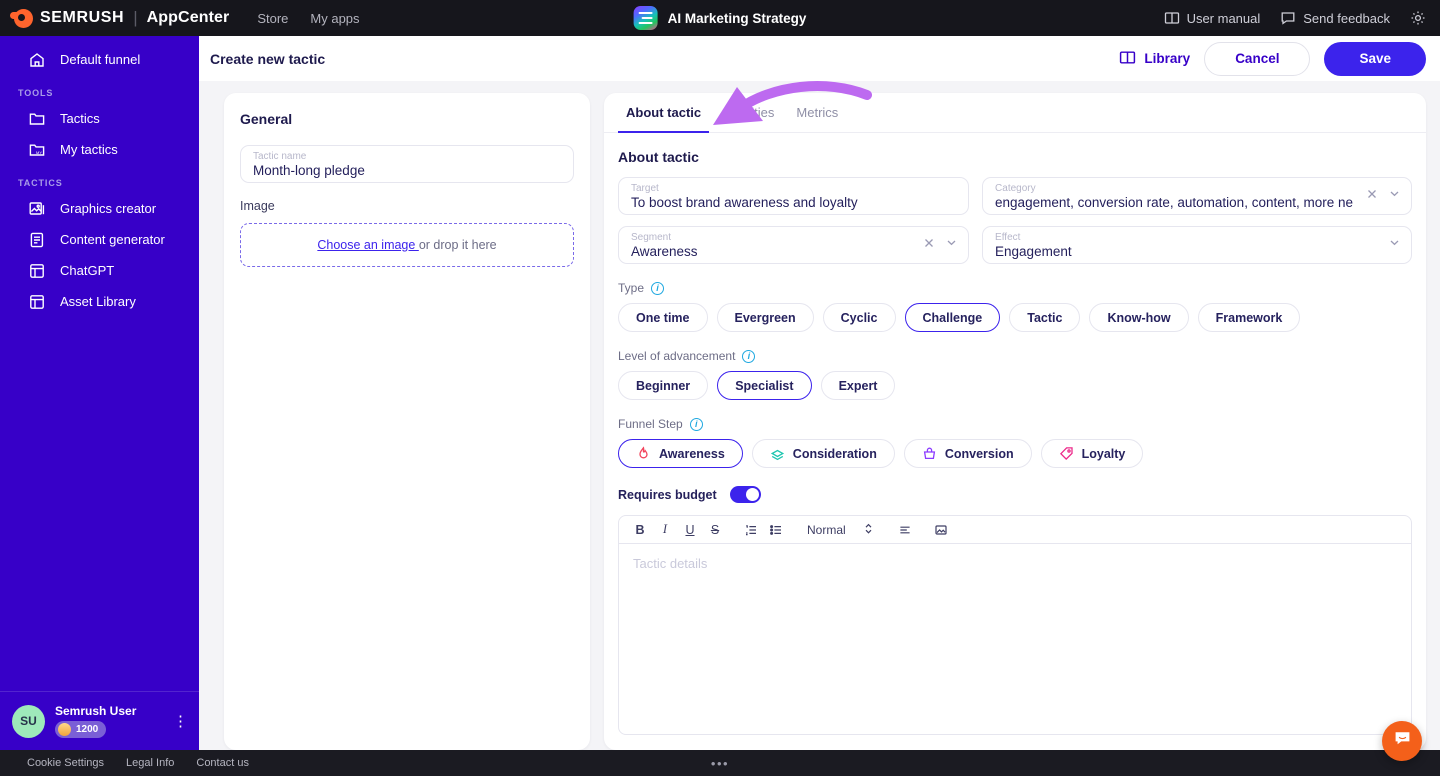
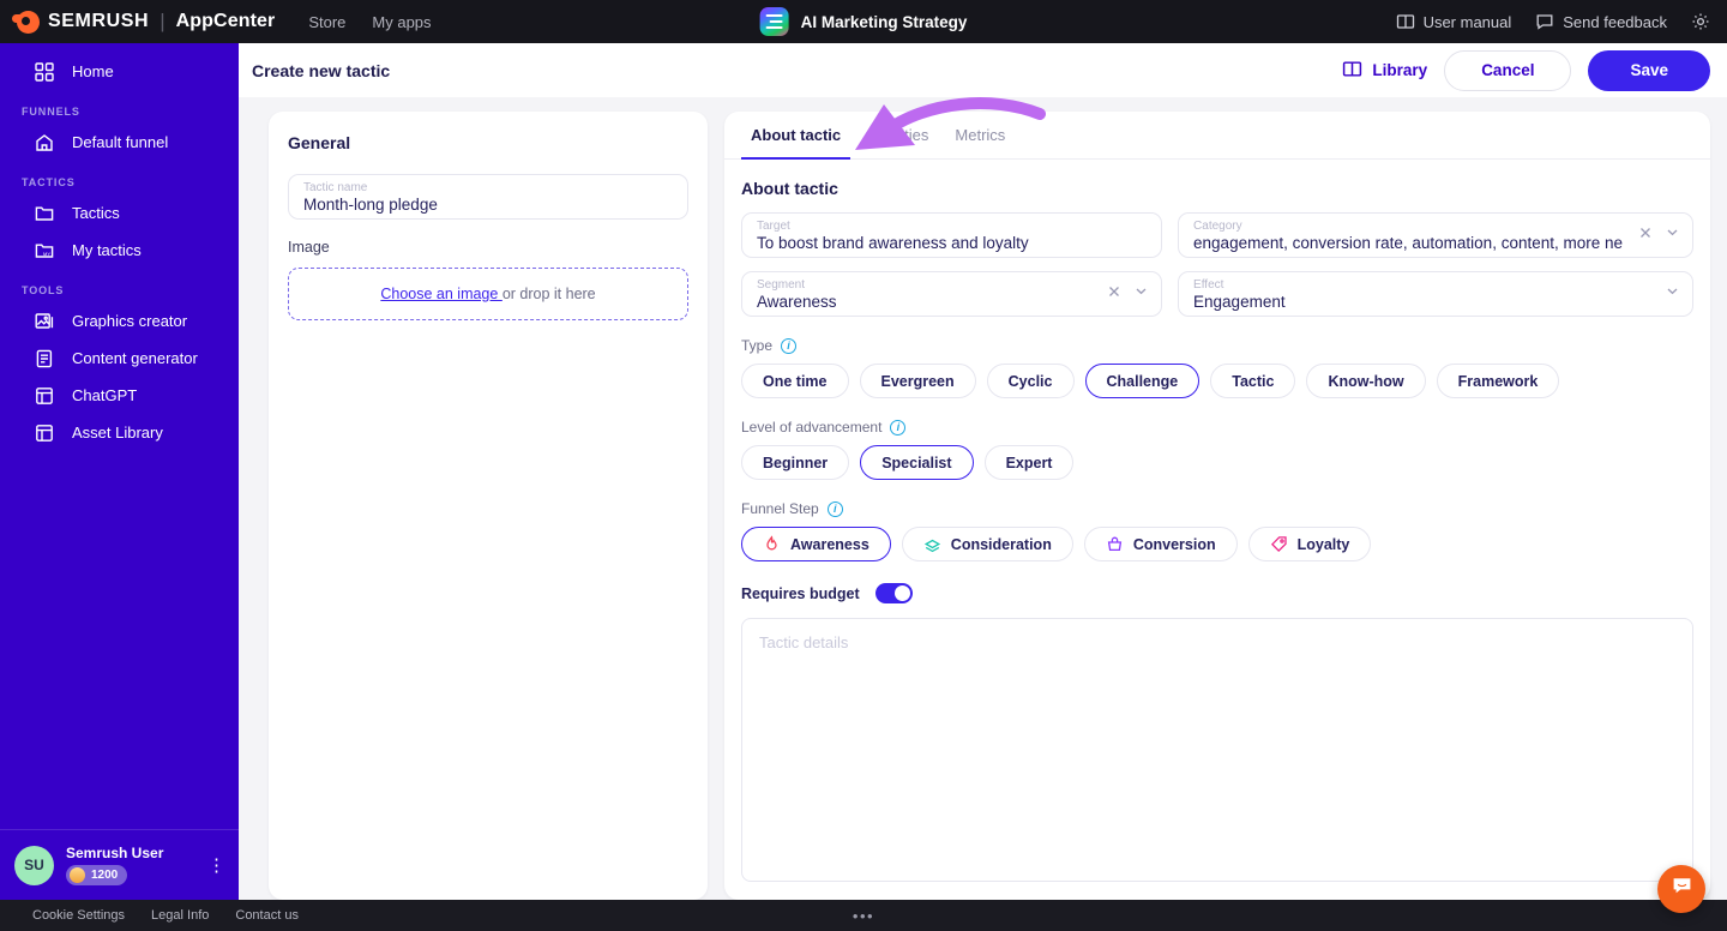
  SEMRUSH
  |
  AppCenter
  Store
  My apps
  AI Marketing Strategy
  User manual
  Send feedback
+ Home
+ FUNNELS
  Default funnel
- TOOLS
+ TACTICS
  Tactics
  My tactics
- TACTICS
+ TOOLS
  Graphics creator
  Content generator
  ChatGPT
  Asset Library
  SU
  Semrush User
  1200
  ⋮
  Create new tactic
  Library
  Cancel
  Save
  General
  Tactic name
  Month-long pledge
  Image
  Choose an image or drop it here
  About tactic
  Metrics
  About tactic
  Target
  To boost brand awareness and loyalty
  Category
  engagement, conversion rate, automation, content, more ne
  Segment
  Awareness
  Effect
  Engagement
  Type
  i
  One time
  Evergreen
  Cyclic
  Challenge
  Tactic
  Know-how
  Framework
  Level of advancement
  i
  Beginner
  Specialist
  Expert
  Funnel Step
  i
  Awareness
  Consideration
  Conversion
  Loyalty
  Requires budget
- B
- I
- U
- S
- Normal
  Tactic details
  Cookie Settings
  Legal Info
  Contact us
  •••
